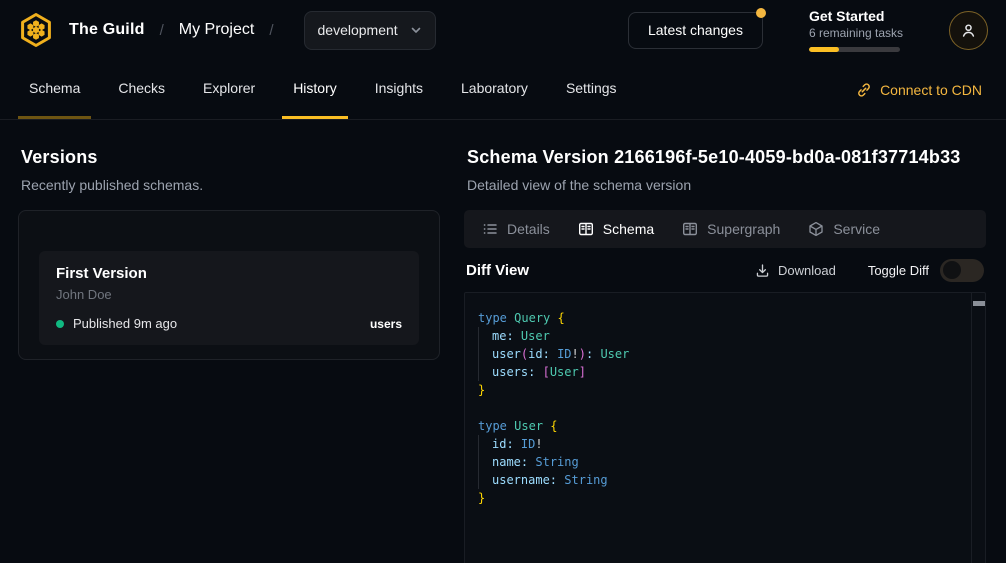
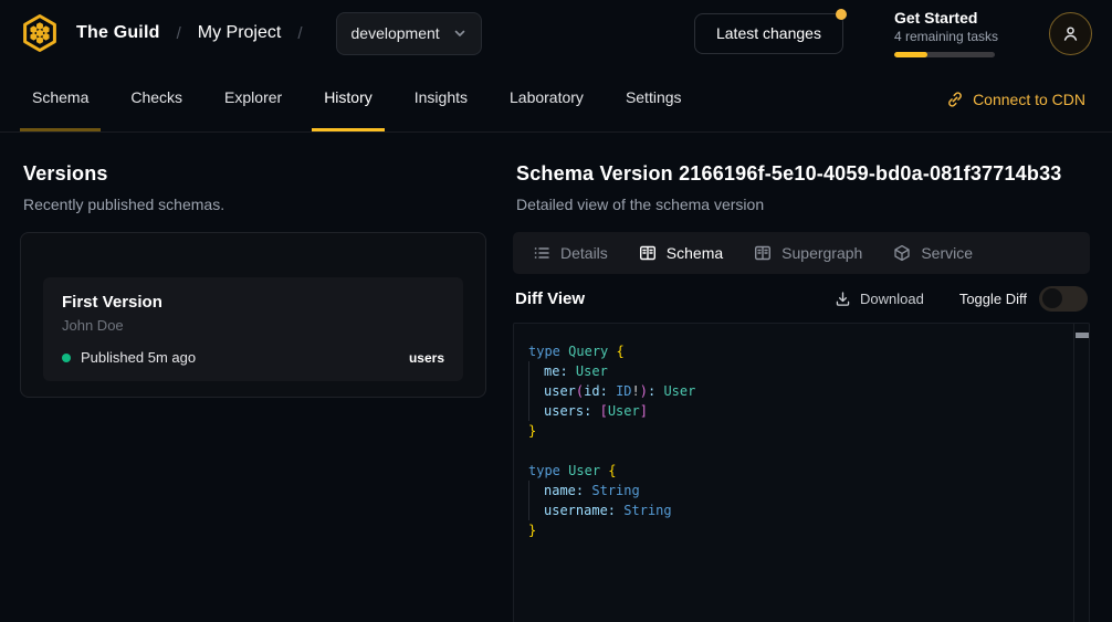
  The Guild
  /
  My Project
  /
  development
  Latest changes
  Get Started
- 6 remaining tasks
+ 4 remaining tasks
  Schema
  Checks
  Explorer
  History
  Insights
  Laboratory
  Settings
  Connect to CDN
  Versions
  Recently published schemas.
  First Version
  John Doe
- Published 9m ago
+ Published 5m ago
  users
  Schema Version 2166196f-5e10-4059-bd0a-081f37714b33
  Detailed view of the schema version
  Details
  Schema
  Supergraph
  Service
  Diff View
  Download
  Toggle Diff
  type Query {
  me: User
  user(id: ID!): User
  users: [User]
  }
  type User {
- id: ID!
  name: String
  username: String
  }
